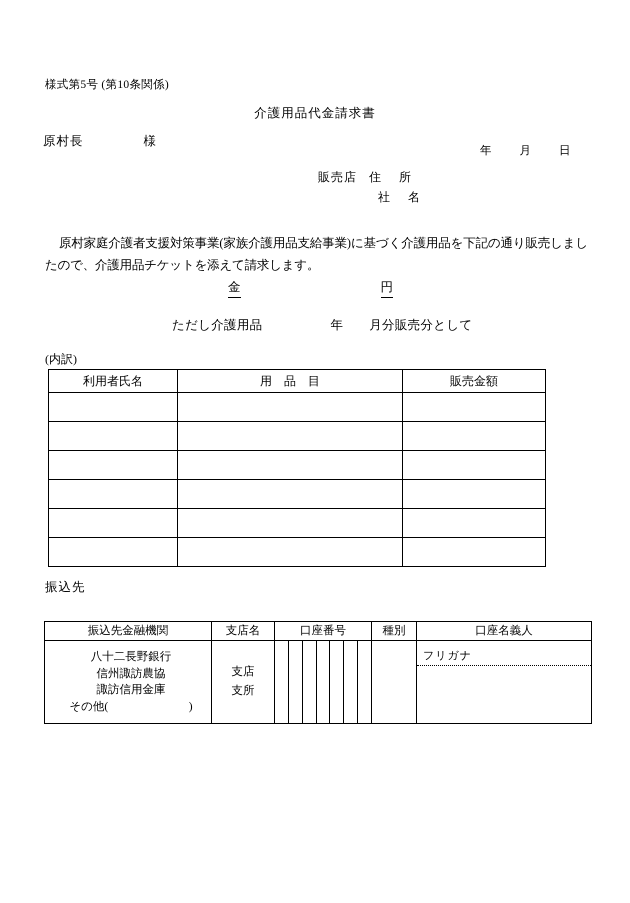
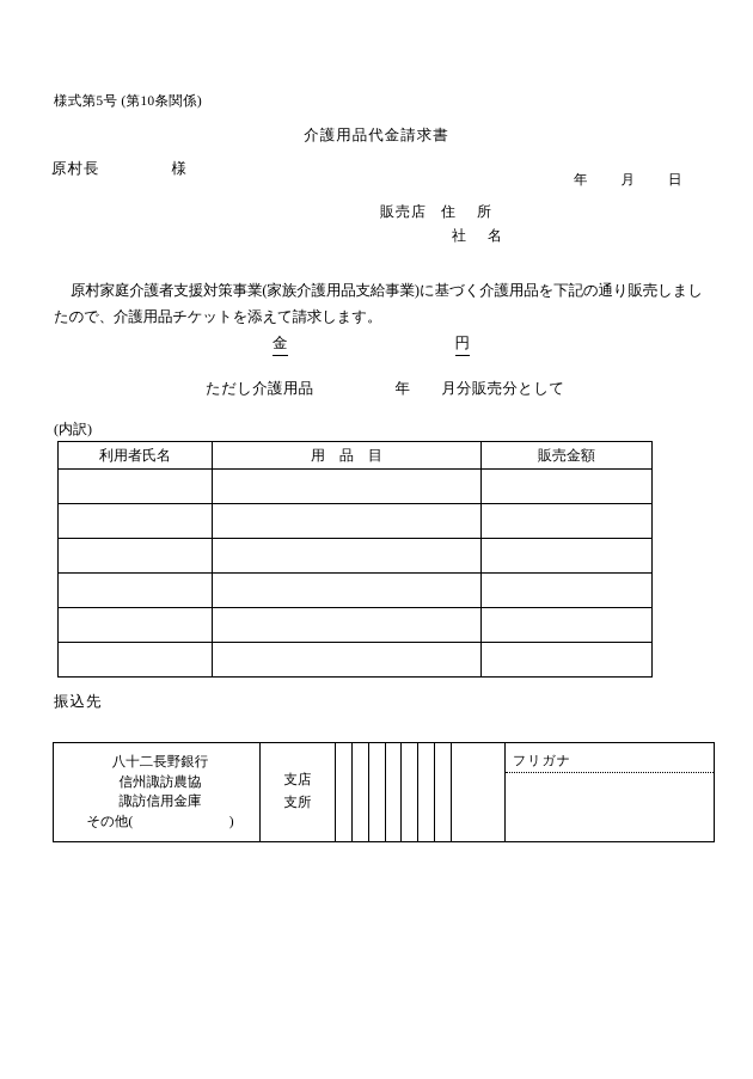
  様式第5号 (第10条関係)
  介護用品代金請求書
  原村長 様
  年 月 日
  販売店 住 所
  社 名
  原村家庭介護者支援対策事業(家族介護用品支給事業)に基づく介護用品を下記の通り販売しましたので、介護用品チケットを添えて請求します。
  金 円
  ただし介護用品 年 月分販売分として
  (内訳)
  利用者氏名	用 品 目	販売金額
  振込先
- 振込先金融機関	支店名	口座番号	種別	口座名義人
  八十二長野銀行 信州諏訪農協 諏訪信用金庫 その他( )	支店 支所			フリガナ
